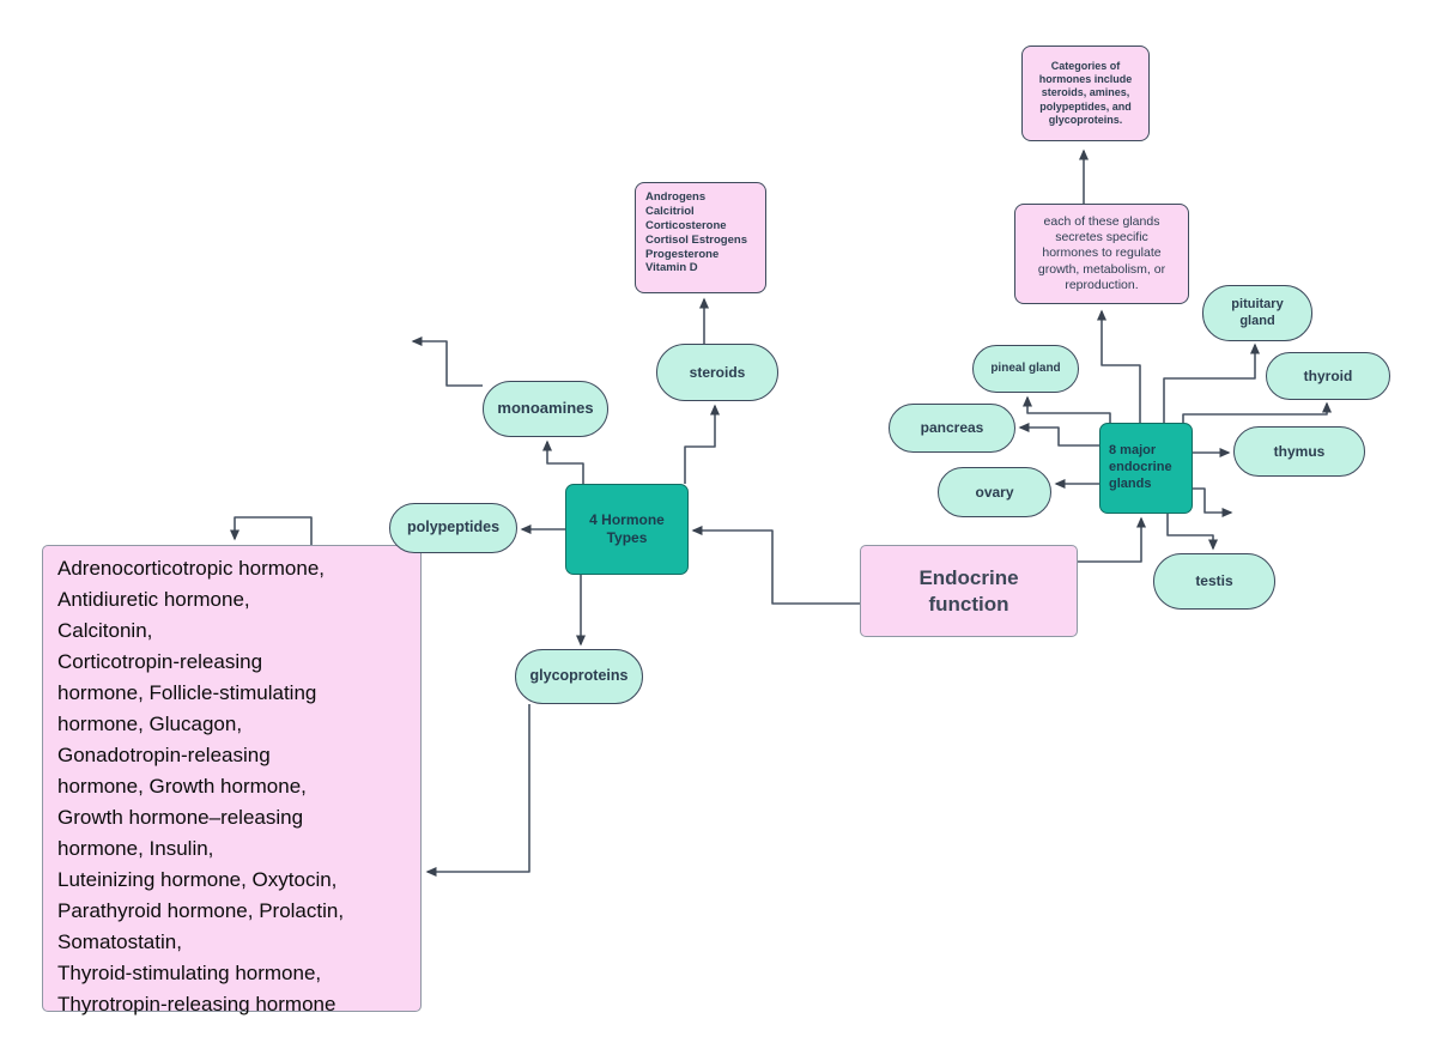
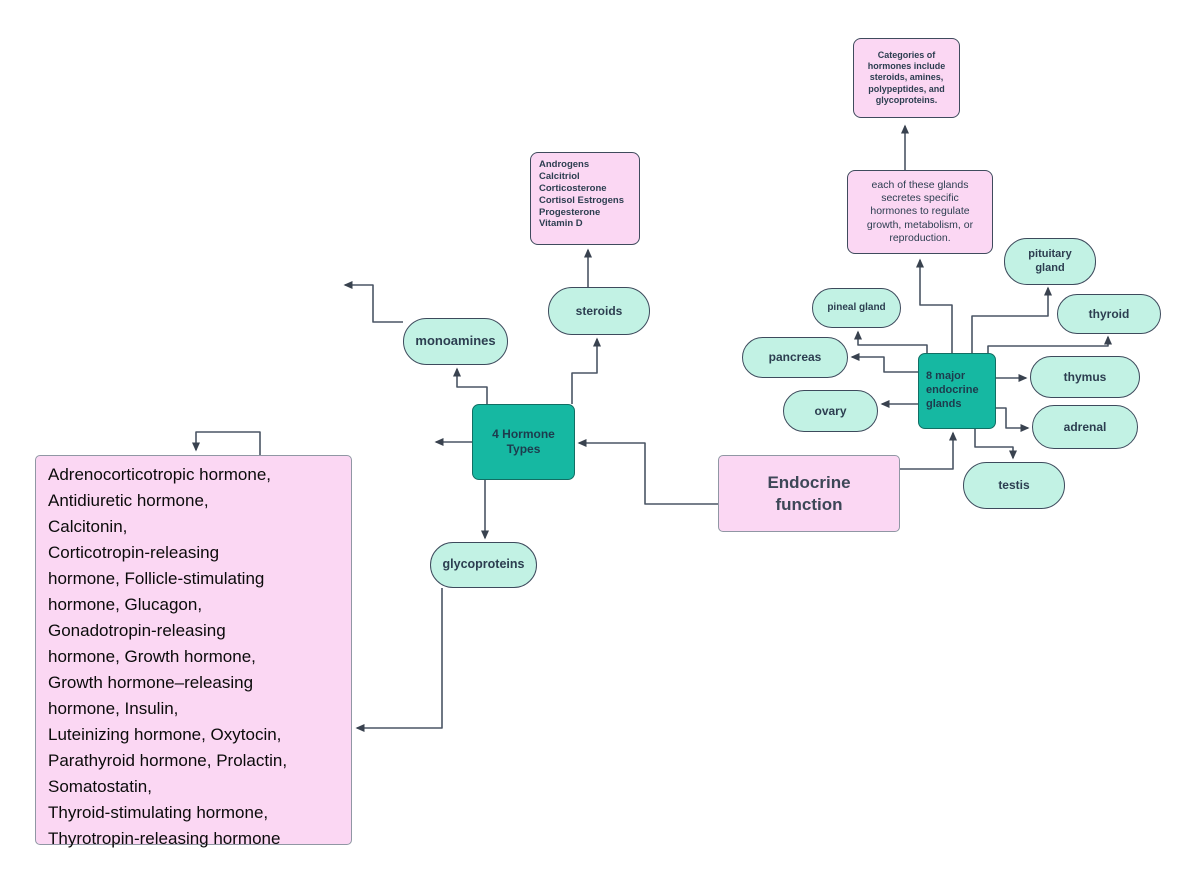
  Categories of
  hormones include
  steroids, amines,
  polypeptides, and
  glycoproteins.
  each of these glands
  secretes specific
  hormones to regulate
  growth, metabolism, or
  reproduction.
  Endocrine
  function
  Androgens
  Calcitriol
  Corticosterone
  Cortisol Estrogens
  Progesterone
  Vitamin D
  Adrenocorticotropic hormone,
  Antidiuretic hormone,
  Calcitonin,
  Corticotropin-releasing
  hormone, Follicle-stimulating
  hormone, Glucagon,
  Gonadotropin-releasing
  hormone, Growth hormone,
  Growth hormone–releasing
  hormone, Insulin,
  Luteinizing hormone, Oxytocin,
  Parathyroid hormone, Prolactin,
  Somatostatin,
  Thyroid-stimulating hormone,
  Thyrotropin-releasing hormone
  8 major
  endocrine
  glands
  4 Hormone
  Types
  pituitary
  gland
  thyroid
  pineal gland
  pancreas
  thymus
+ adrenal
  ovary
  testis
  monoamines
  steroids
- polypeptides
  glycoproteins
